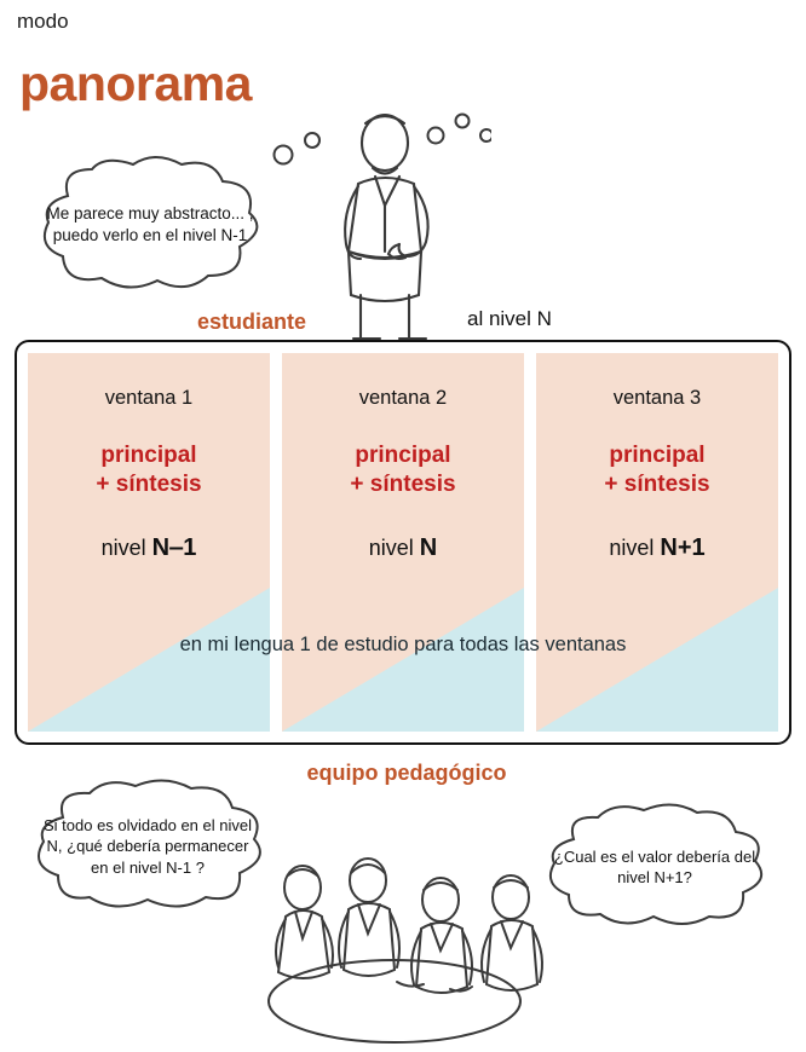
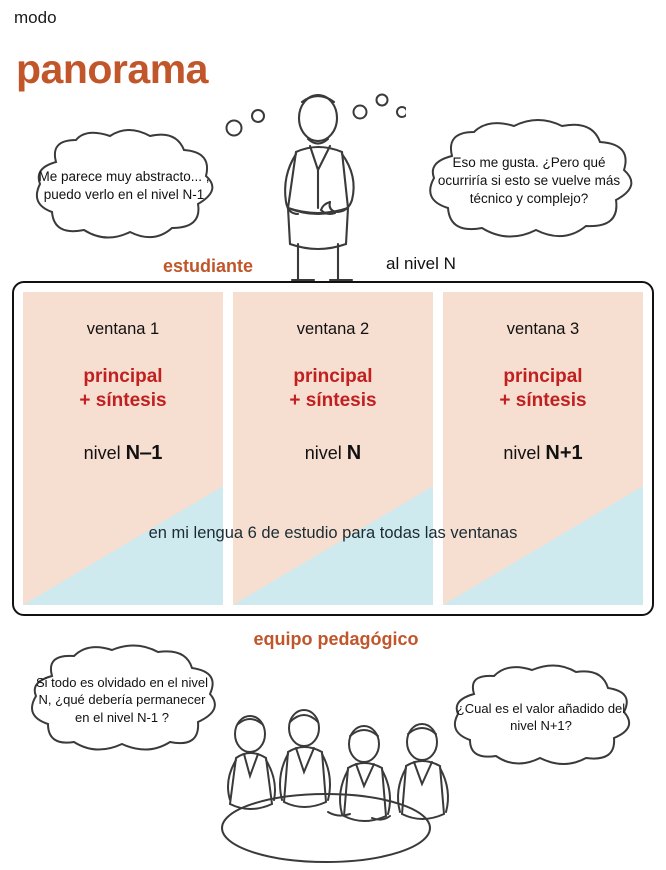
  modo
  panorama
  Me parece muy abstracto... , puedo verlo en el nivel N-1
+ Eso me gusta. ¿Pero qué ocurriría si esto se vuelve más técnico y complejo?
  estudiante
  al nivel N
  ventana 1
  principal
  + síntesis
  nivel N‒1
  ventana 2
  principal
  + síntesis
  nivel N
  ventana 3
  principal
  + síntesis
  nivel N+1
- en mi lengua 1 de estudio para todas las ventanas
+ en mi lengua 6 de estudio para todas las ventanas
  equipo pedagógico
  Si todo es olvidado en el nivel N, ¿qué debería permanecer en el nivel N-1 ?
- ¿Cual es el valor debería del nivel N+1?
+ ¿Cual es el valor añadido del nivel N+1?
